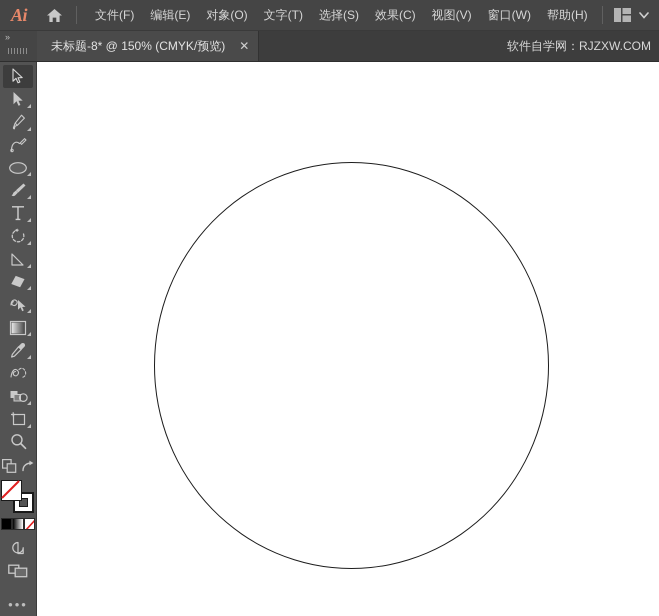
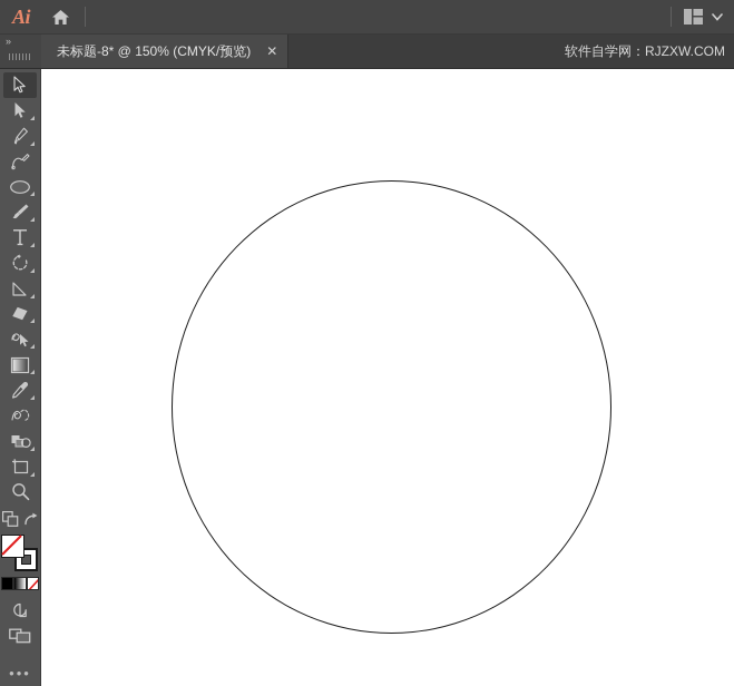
  Ai
- 文件(F)
- 编辑(E)
- 对象(O)
- 文字(T)
- 选择(S)
- 效果(C)
- 视图(V)
- 窗口(W)
- 帮助(H)
  »
  未标题-8* @ 150% (CMYK/预览)
  ✕
  软件自学网：RJZXW.COM
  •••
